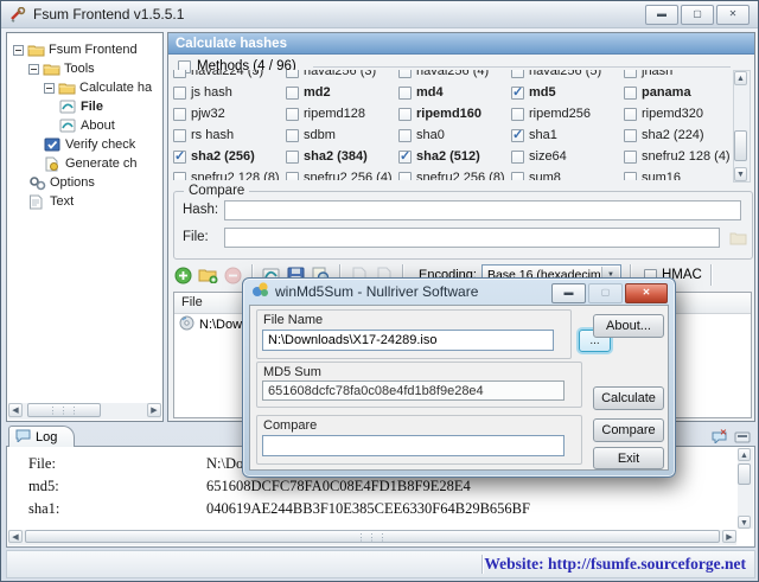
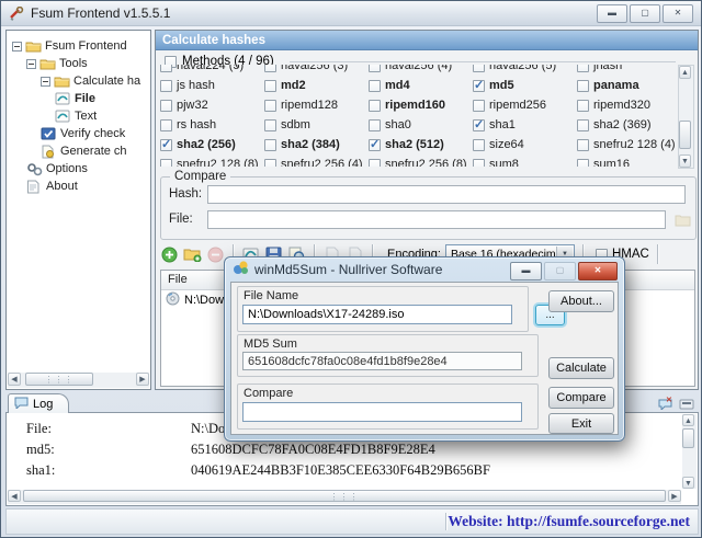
  Fsum Frontend v1.5.5.1
  ▬
  ▢
  ✕
  Fsum Frontend
  Tools
  Calculate ha
  File
- About
+ Text
  Verify check
  Generate ch
  Options
- Text
+ About
  ⋮⋮⋮
  Calculate hashes
  Methods (4 / 96)
  haval224 (5)
  haval256 (3)
  haval256 (4)
  haval256 (5)
  jhash
  js hash
  md2
  md4
  md5
  panama
  pjw32
  ripemd128
  ripemd160
  ripemd256
  ripemd320
  rs hash
  sdbm
  sha0
  sha1
- sha2 (224)
+ sha2 (369)
  sha2 (256)
  sha2 (384)
  sha2 (512)
  size64
  snefru2 128 (4)
  snefru2 128 (8)
  snefru2 256 (4)
  snefru2 256 (8)
  sum8
  sum16
  Compare
  Hash:
  File:
  Encoding:
  Base 16 (hexadecim
  HMAC
  File
  Log
  File:
  md5:
  651608DCFC78FA0C08E4FD1B8F9E28E4
  sha1:
  040619AE244BB3F10E385CEE6330F64B29B656BF
  ⋮⋮⋮
  Website: http://fsumfe.sourceforge.net
  winMd5Sum - Nullriver Software
  ▬
  ▢
  ✕
  File Name
  N:\Downloads\X17-24289.iso
  ...
  About...
  MD5 Sum
  651608dcfc78fa0c08e4fd1b8f9e28e4
  Calculate
  Compare
  Compare
  Exit
